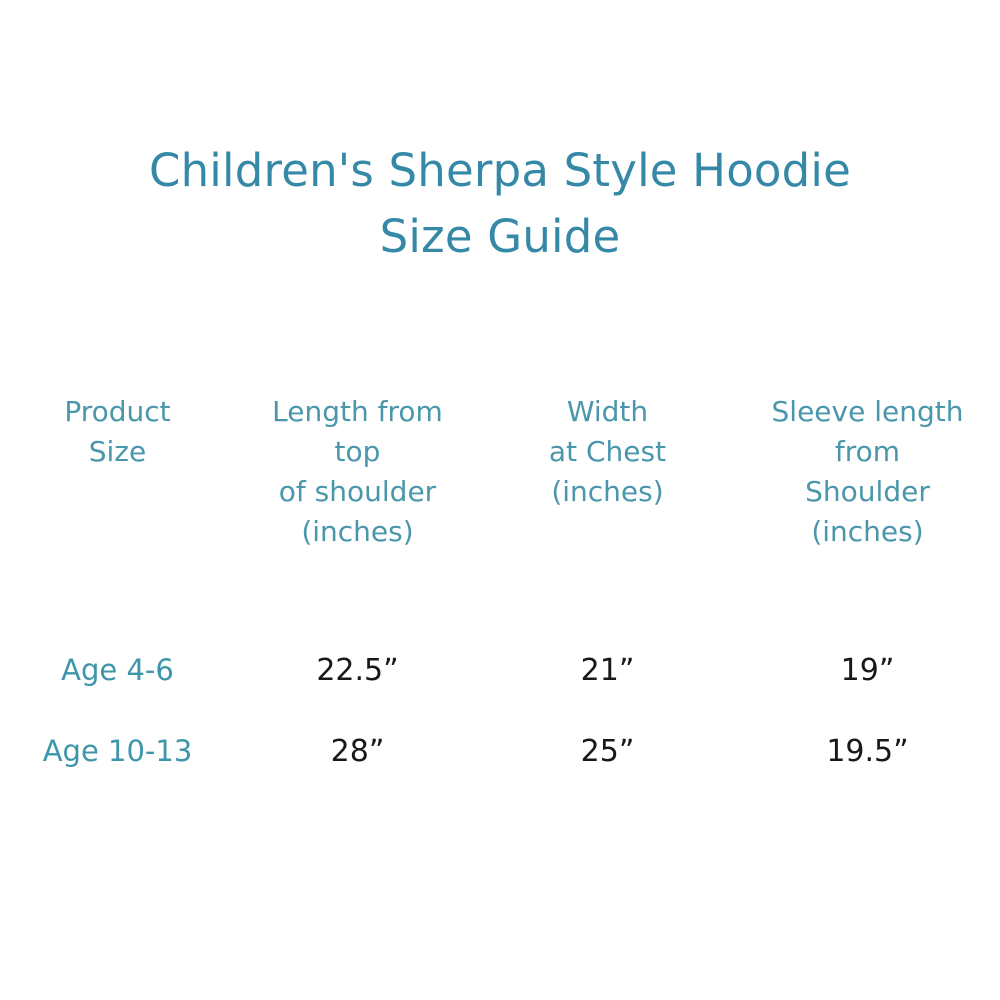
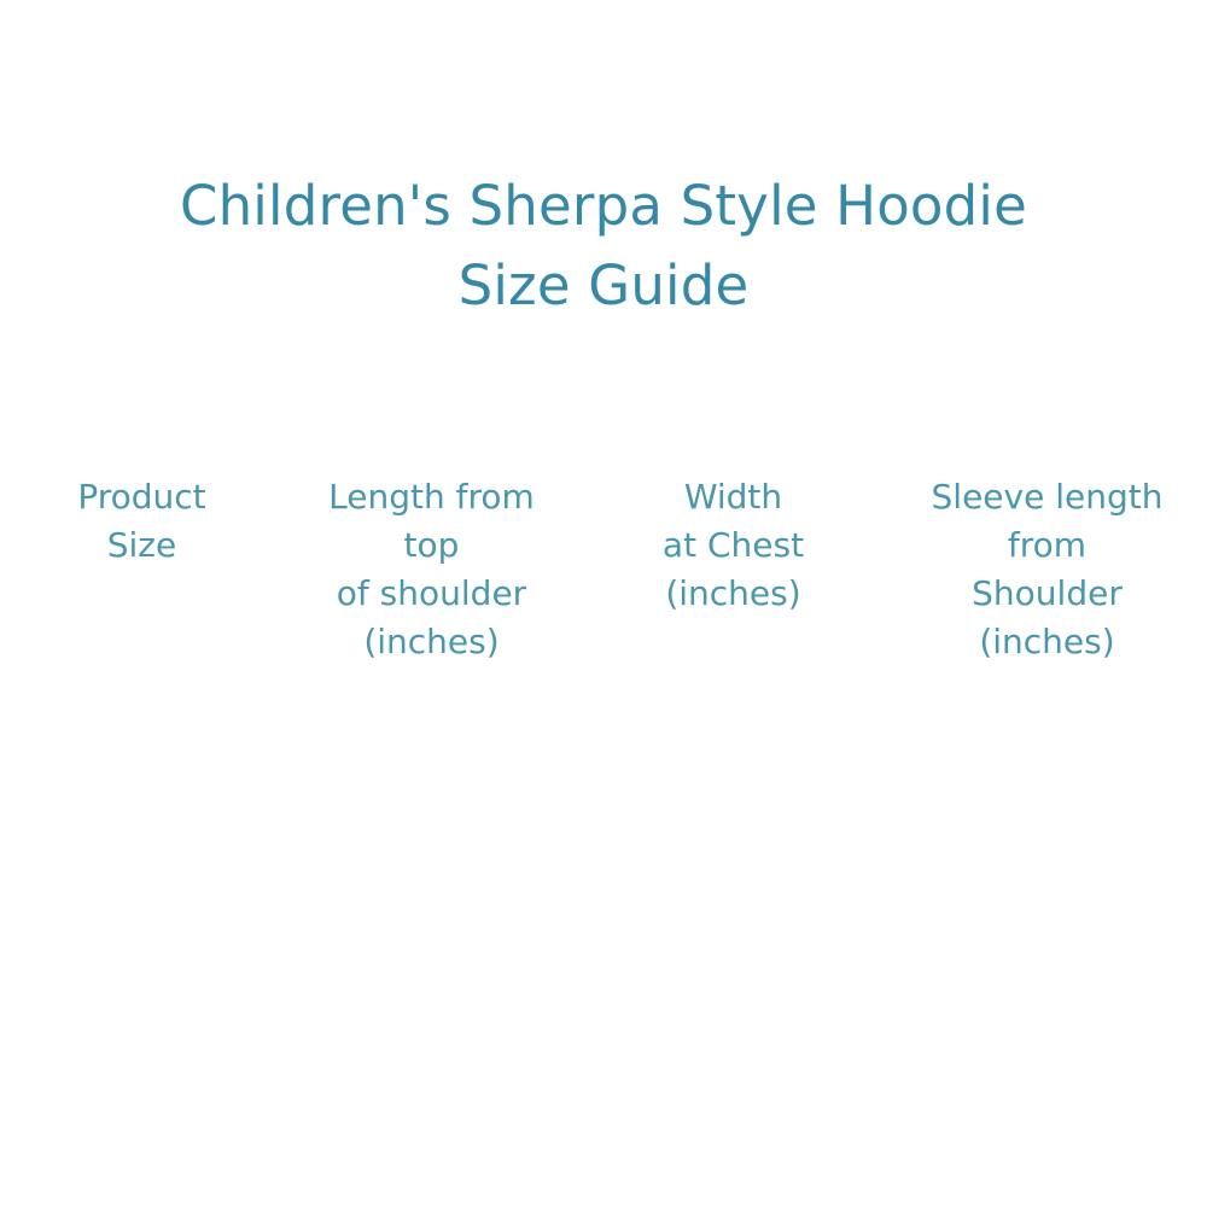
  Children's Sherpa Style Hoodie
  Size Guide
  Product Size	Length from top of shoulder (inches)	Width at Chest (inches)	Sleeve length from Shoulder (inches)
- Age 4-6	22.5”	21”	19”
- Age 10-13	28”	25”	19.5”
